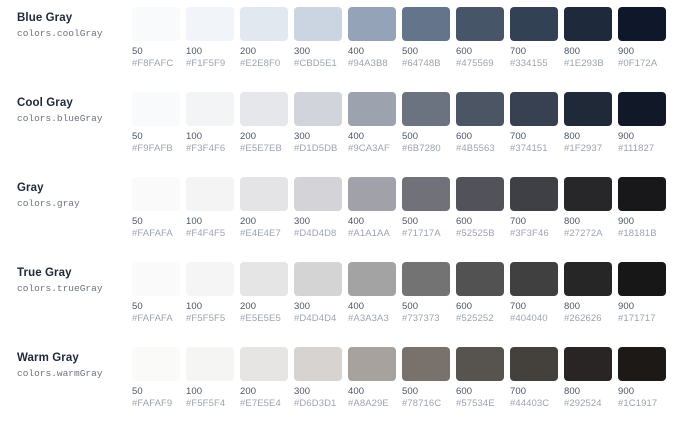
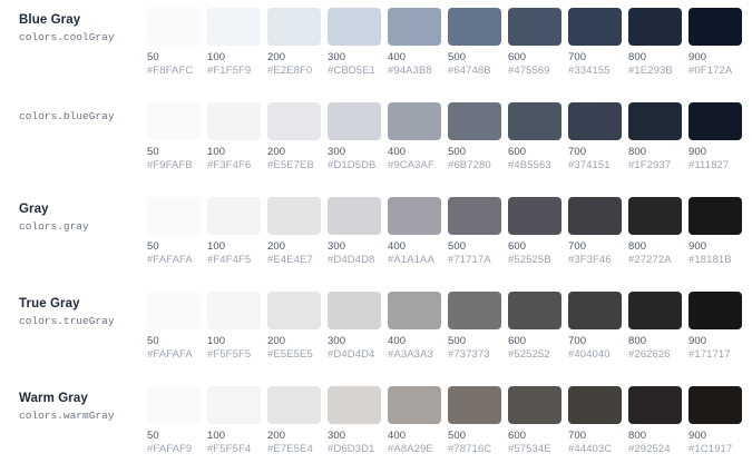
  Blue Gray
  colors.coolGray
  50
  #F8FAFC
  100
  #F1F5F9
  200
  #E2E8F0
  300
  #CBD5E1
  400
  #94A3B8
  500
  #64748B
  600
  #475569
  700
  #334155
  800
  #1E293B
  900
  #0F172A
- Cool Gray
  colors.blueGray
  50
  #F9FAFB
  100
  #F3F4F6
  200
  #E5E7EB
  300
  #D1D5DB
  400
  #9CA3AF
  500
  #6B7280
  600
  #4B5563
  700
  #374151
  800
  #1F2937
  900
  #111827
  Gray
  colors.gray
  50
  #FAFAFA
  100
  #F4F4F5
  200
  #E4E4E7
  300
  #D4D4D8
  400
  #A1A1AA
  500
  #71717A
  600
  #52525B
  700
  #3F3F46
  800
  #27272A
  900
  #18181B
  True Gray
  colors.trueGray
  50
  #FAFAFA
  100
  #F5F5F5
  200
  #E5E5E5
  300
  #D4D4D4
  400
  #A3A3A3
  500
  #737373
  600
  #525252
  700
  #404040
  800
  #262626
  900
  #171717
  Warm Gray
  colors.warmGray
  50
  #FAFAF9
  100
  #F5F5F4
  200
  #E7E5E4
  300
  #D6D3D1
  400
  #A8A29E
  500
  #78716C
  600
  #57534E
  700
  #44403C
  800
  #292524
  900
  #1C1917
